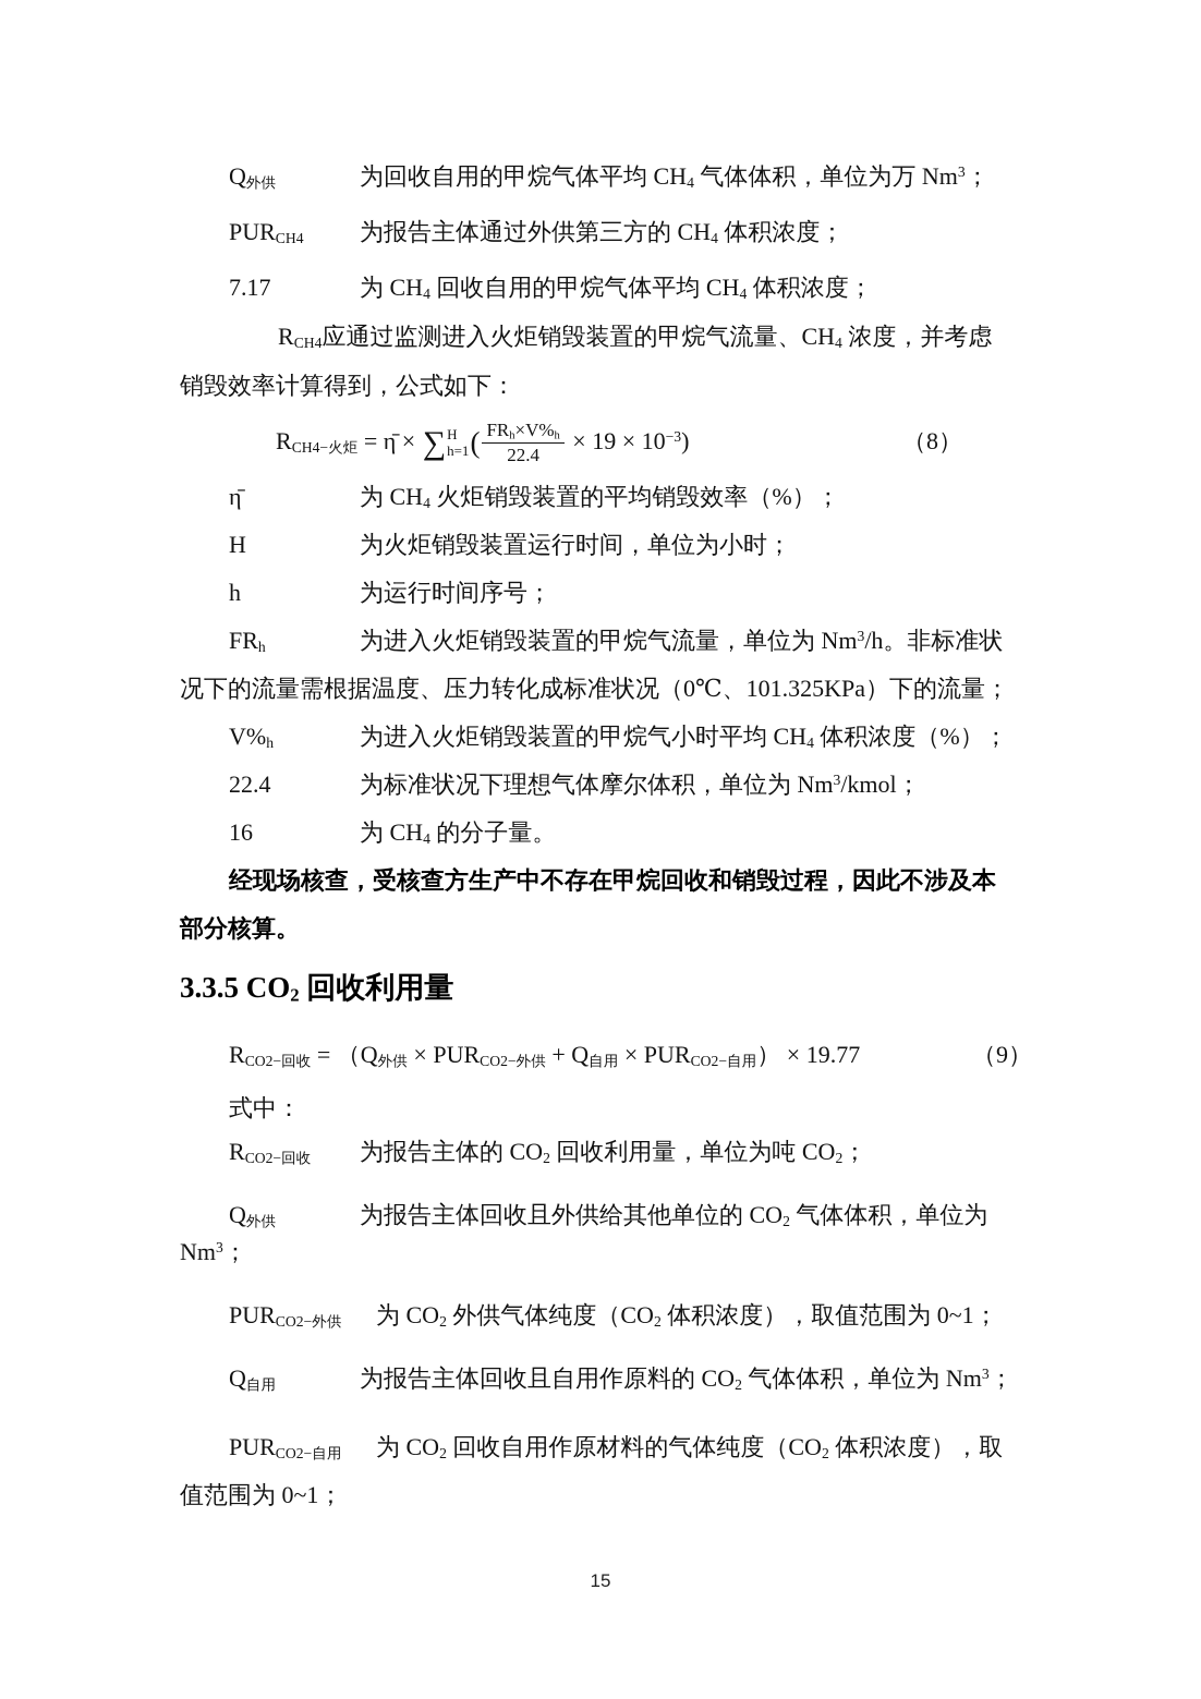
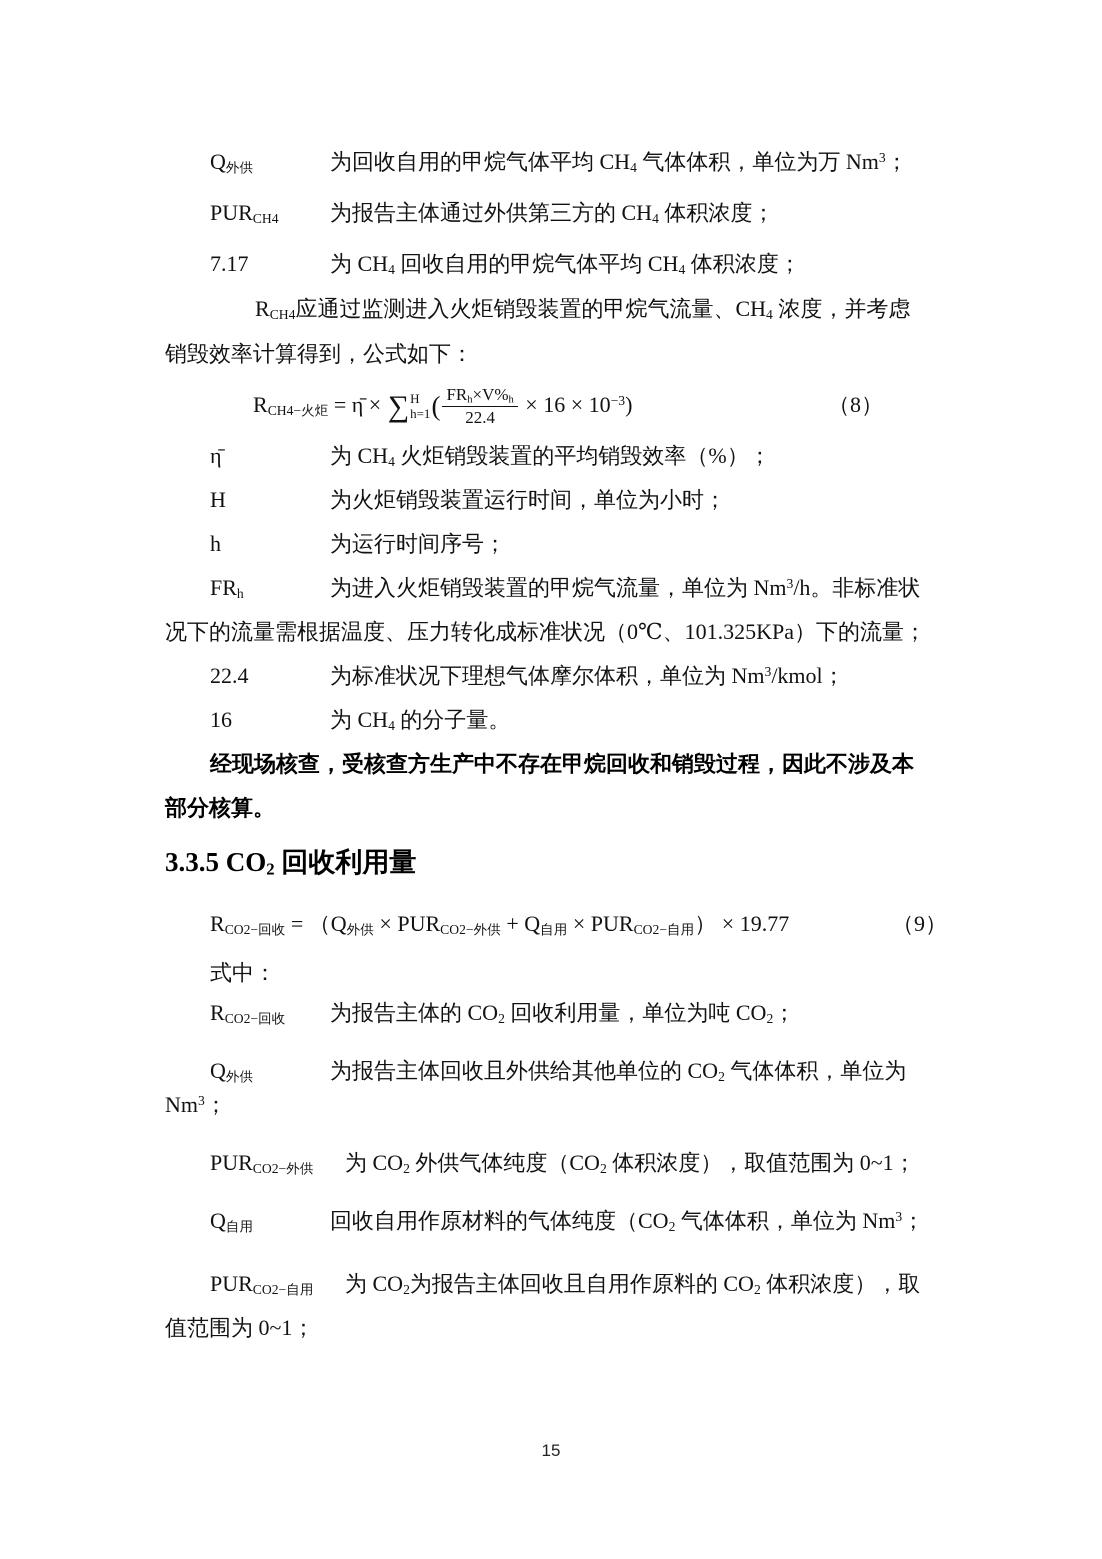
  Q外供
  为回收自用的甲烷气体平均 CH4 气体体积，单位为万 Nm3；
  PURCH4
  为报告主体通过外供第三方的 CH4 体积浓度；
  7.17
  为 CH4 回收自用的甲烷气体平均 CH4 体积浓度；
  RCH4应通过监测进入火炬销毁装置的甲烷气流量、CH4 浓度，并考虑销毁效率计算得到，公式如下：
  RCH4−火炬 = η̄ ×
  ∑
  H
  h=1
  (
  FRh×V%h
  22.4
- × 19 × 10−3)
+ × 16 × 10−3)
  （8）
  η̄
  为 CH4 火炬销毁装置的平均销毁效率（%）；
  H
  为火炬销毁装置运行时间，单位为小时；
  h
  为运行时间序号；
  FRh
  为进入火炬销毁装置的甲烷气流量，单位为 Nm3/h。非标准状况下的流量需根据温度、压力转化成标准状况（0℃、101.325KPa）下的流量；
- V%h
- 为进入火炬销毁装置的甲烷气小时平均 CH4 体积浓度（%）；
  22.4
  为标准状况下理想气体摩尔体积，单位为 Nm3/kmol；
  16
  为 CH4 的分子量。
  经现场核查，受核查方生产中不存在甲烷回收和销毁过程，因此不涉及本部分核算。
  3.3.5 CO2 回收利用量
  RCO2−回收 = （Q外供 × PURCO2−外供 + Q自用 × PURCO2−自用） × 19.77
  （9）
  式中：
  RCO2−回收
  为报告主体的 CO2 回收利用量，单位为吨 CO2；
  Q外供
  为报告主体回收且外供给其他单位的 CO2 气体体积，单位为 Nm3；
  PURCO2−外供
  为 CO2 外供气体纯度（CO2 体积浓度），取值范围为 0~1；
  Q自用
- 为报告主体回收且自用作原料的 CO2 气体体积，单位为 Nm3；
+ 回收自用作原材料的气体纯度（CO2 气体体积，单位为 Nm3；
  PURCO2−自用
- 为 CO2 回收自用作原材料的气体纯度（CO2 体积浓度），取值范围为 0~1；
+ 为 CO2为报告主体回收且自用作原料的 CO2 体积浓度），取值范围为 0~1；
  15
